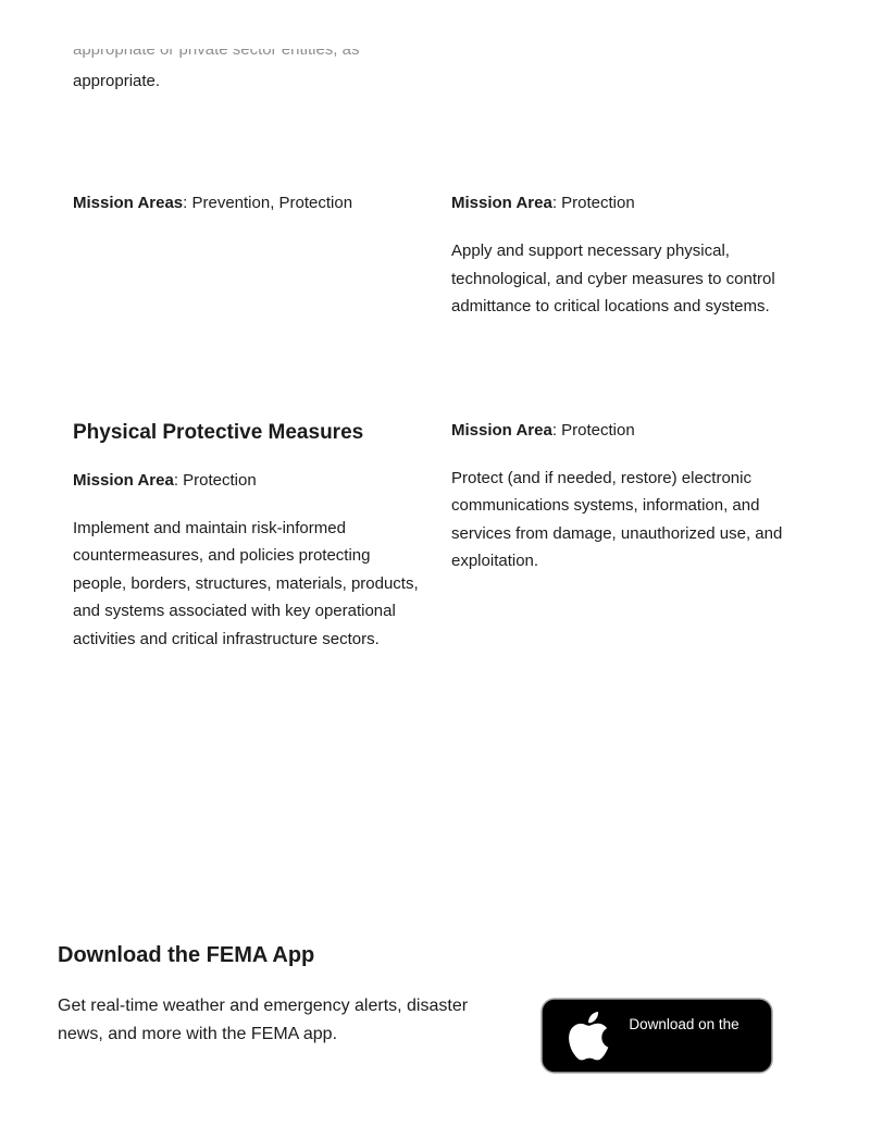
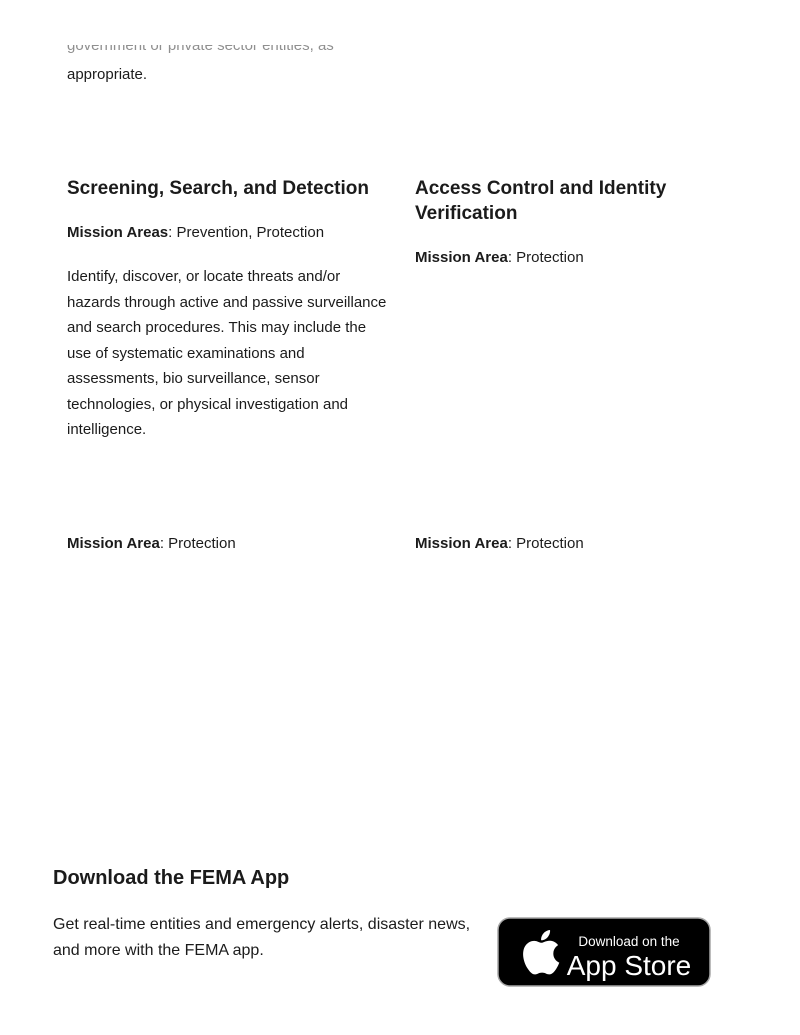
- appropriate or private sector entities, as
+ government or private sector entities, as
  appropriate.
+ Screening, Search, and Detection
  Mission Areas: Prevention, Protection
+ Identify, discover, or locate threats and/or hazards through active and passive surveillance and search procedures. This may include the use of systematic examinations and assessments, bio surveillance, sensor technologies, or physical investigation and intelligence.
+ Access Control and Identity Verification
  Mission Area: Protection
- Apply and support necessary physical, technological, and cyber measures to control admittance to critical locations and systems.
- Physical Protective Measures
  Mission Area: Protection
- Implement and maintain risk-informed countermeasures, and policies protecting people, borders, structures, materials, products, and systems associated with key operational activities and critical infrastructure sectors.
  Mission Area: Protection
- Protect (and if needed, restore) electronic communications systems, information, and services from damage, unauthorized use, and exploitation.
  Download the FEMA App
- Get real-time weather and emergency alerts, disaster news, and more with the FEMA app.
+ Get real-time entities and emergency alerts, disaster news, and more with the FEMA app.
  Download on the
+ App Store
